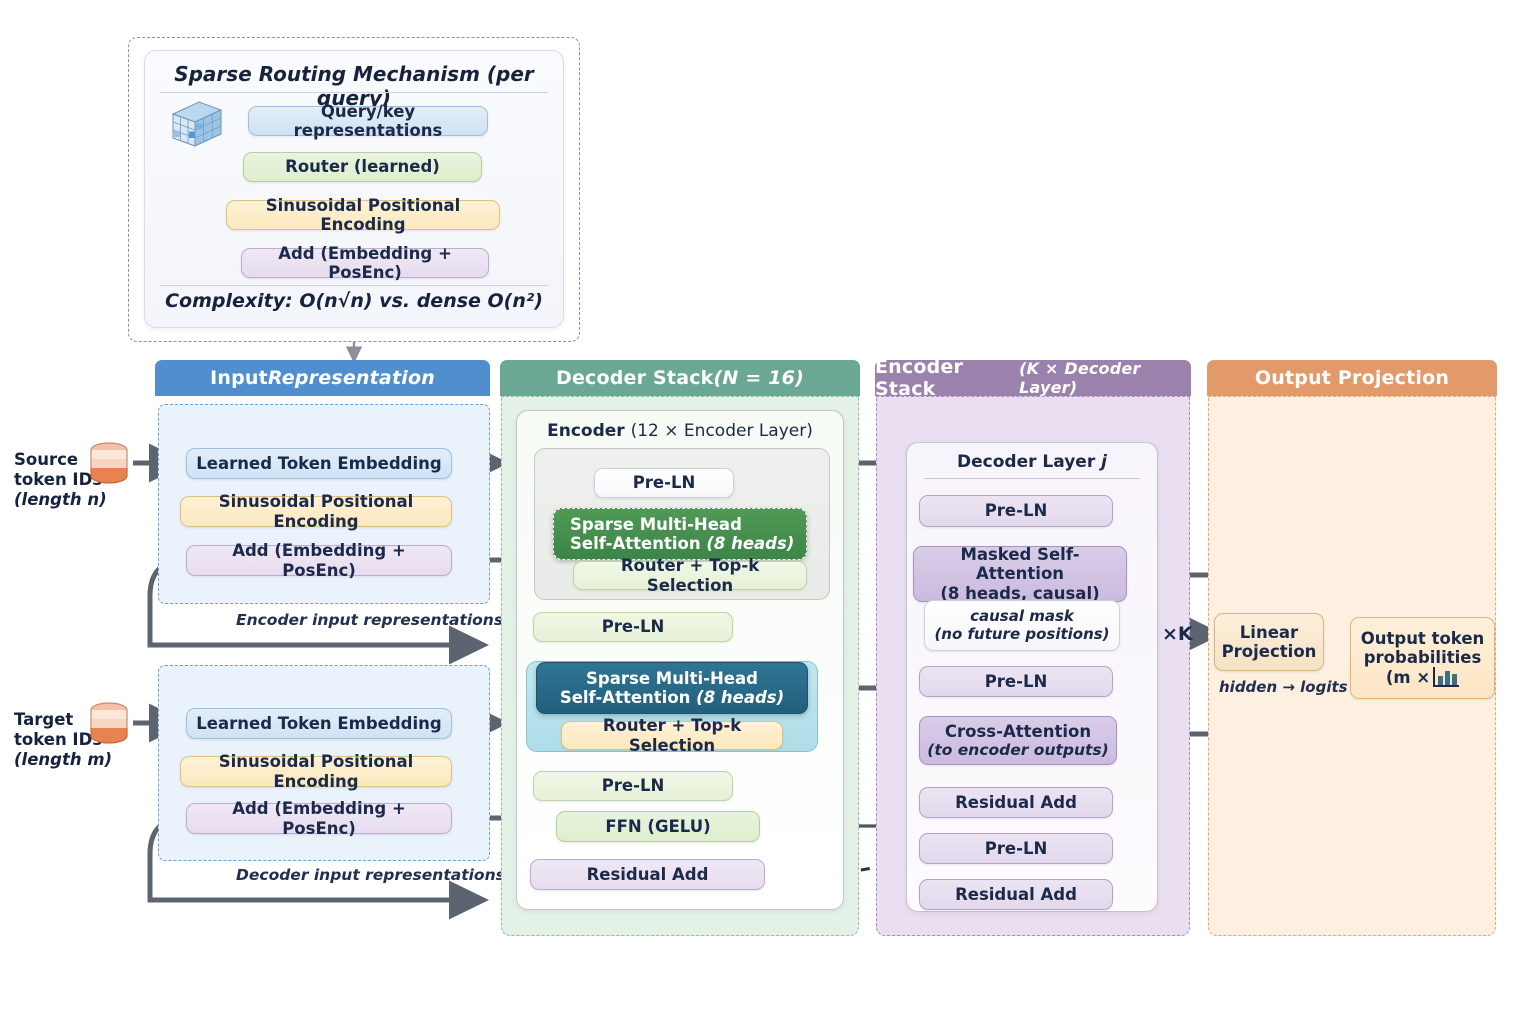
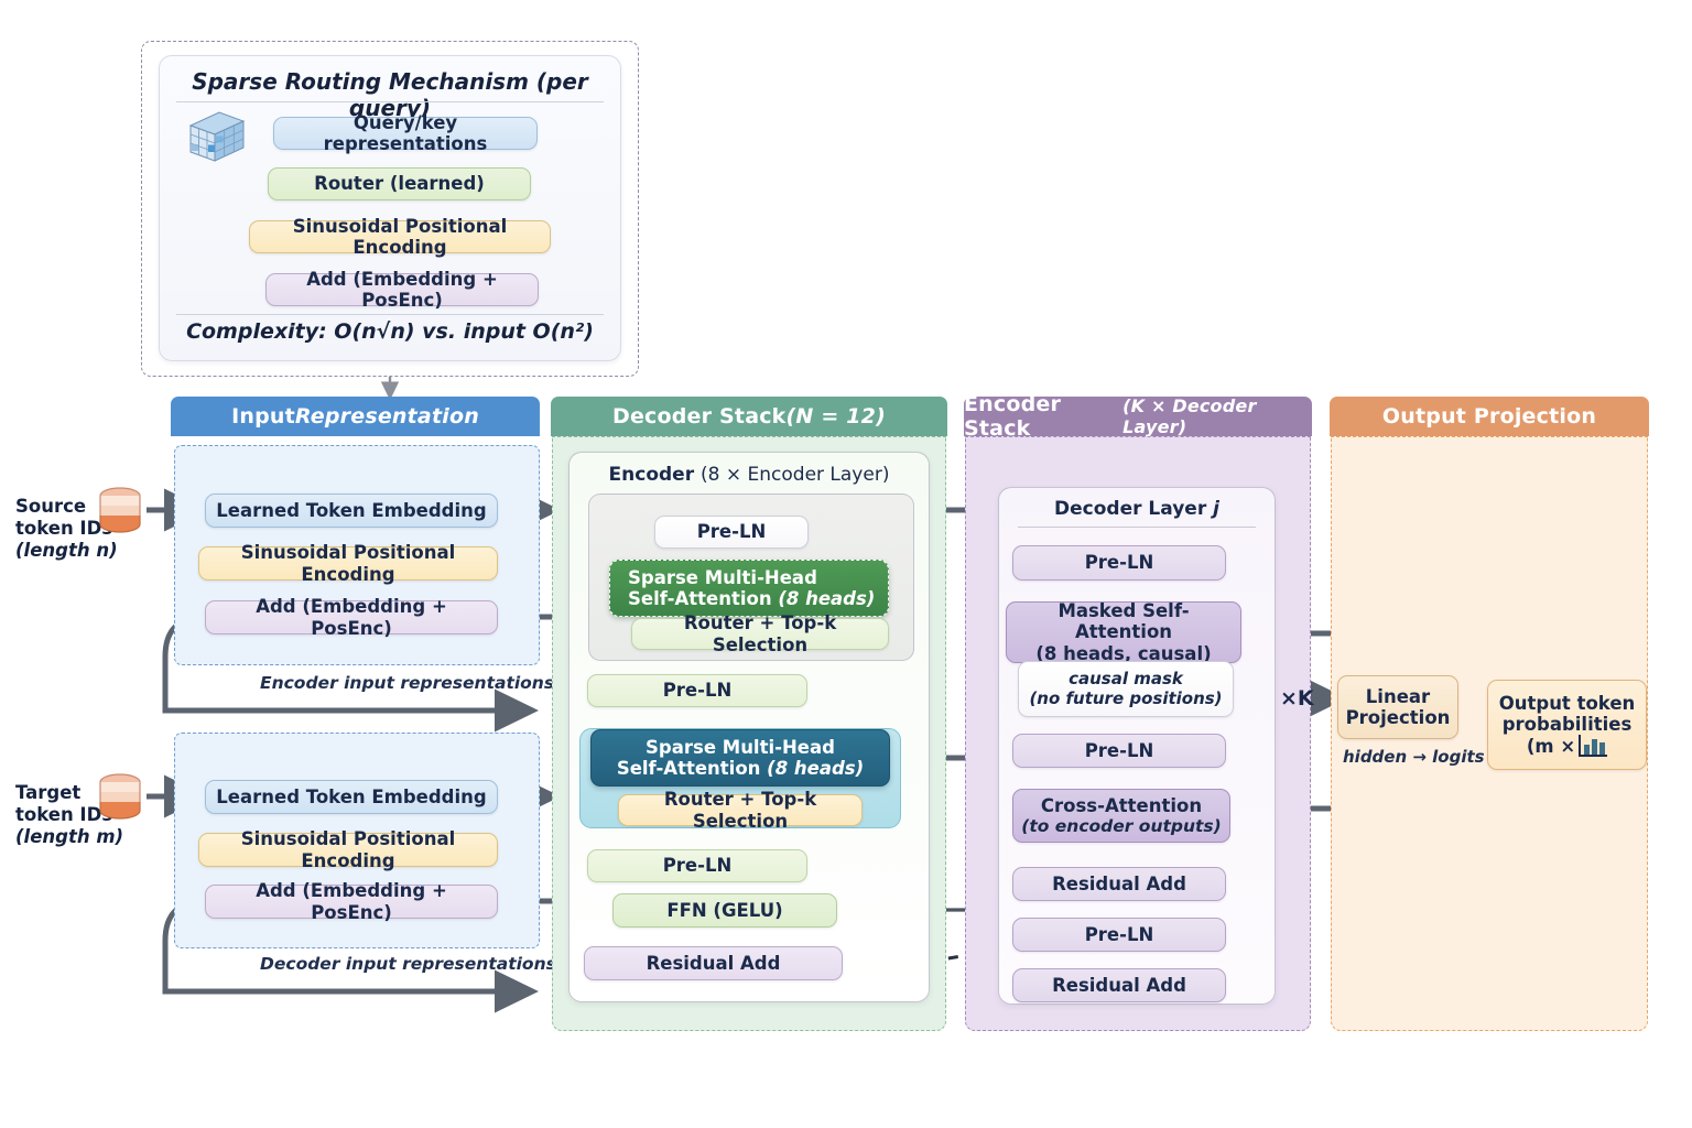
  Sparse Routing Mechanism (per query)
  Query/key representations
  Router (learned)
  Sinusoidal Positional Encoding
  Add (Embedding + PosEnc)
- Complexity: O(n√n) vs. dense O(n²)
+ Complexity: O(n√n) vs. input O(n²)
  Input
  Representation
  Source
  token ID
  (length n)
  Learned Token Embedding
  Sinusoidal Positional Encoding
  Add (Embedding + PosEnc)
  Encoder input representations
  Target
  token ID
  (length m)
  Learned Token Embedding
  Sinusoidal Positional Encoding
  Add (Embedding + PosEnc)
  Decoder input representation
  Decoder Stack
- (N = 16)
+ (N = 12)
- Encoder (12 × Encoder Layer)
+ Encoder (8 × Encoder Layer)
  Pre-LN
  Sparse Multi-Head
  Self-Attention (8 heads)
  Router + Top-k Selection
  Pre-LN
  Sparse Multi-Head
  Self-Attention (8 heads)
  Router + Top-k Selection
  Pre-LN
  FFN (GELU)
  Residual Add
  Encoder Stack
  (K × Decoder Layer)
  Decoder Layer j
  Pre-LN
  Masked Self-Attention
  (8 heads, causal)
  causal mask
  (no future positions)
  Pre-LN
  Cross-Attention
  (to encoder outputs)
  Residual Add
  Pre-LN
  Residual Add
  ×K
  Output Projection
  Linear
  Projection
  hidden → logits
  Output token
  probabilities
  (m ×
